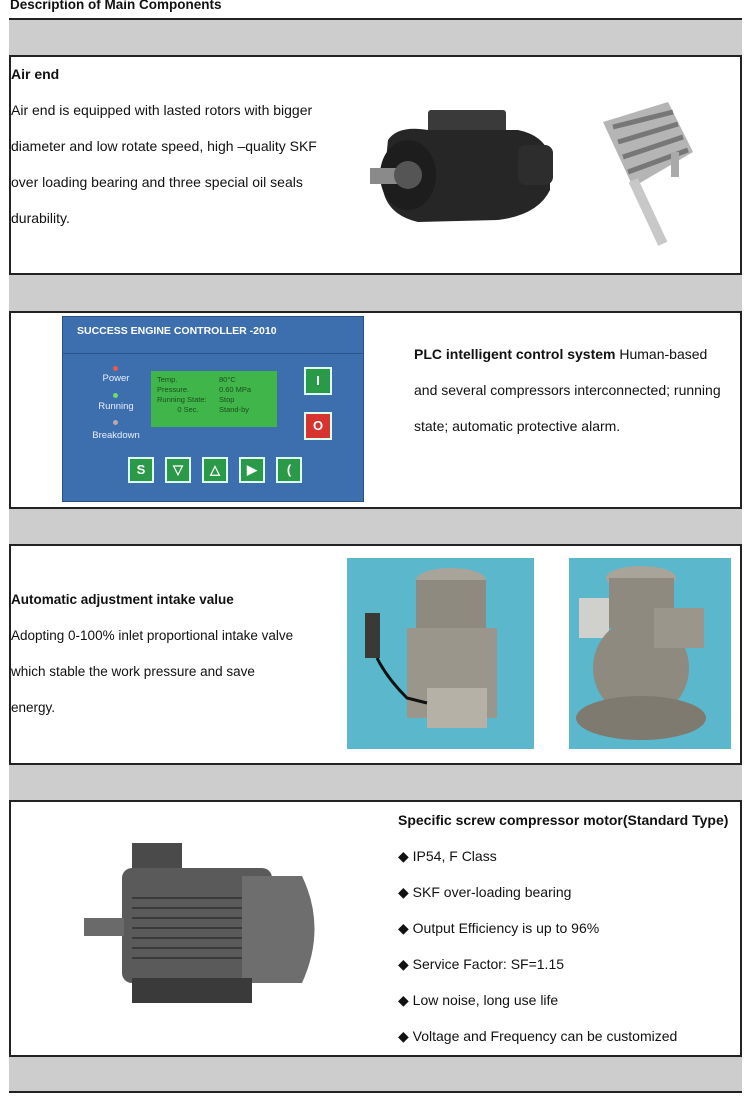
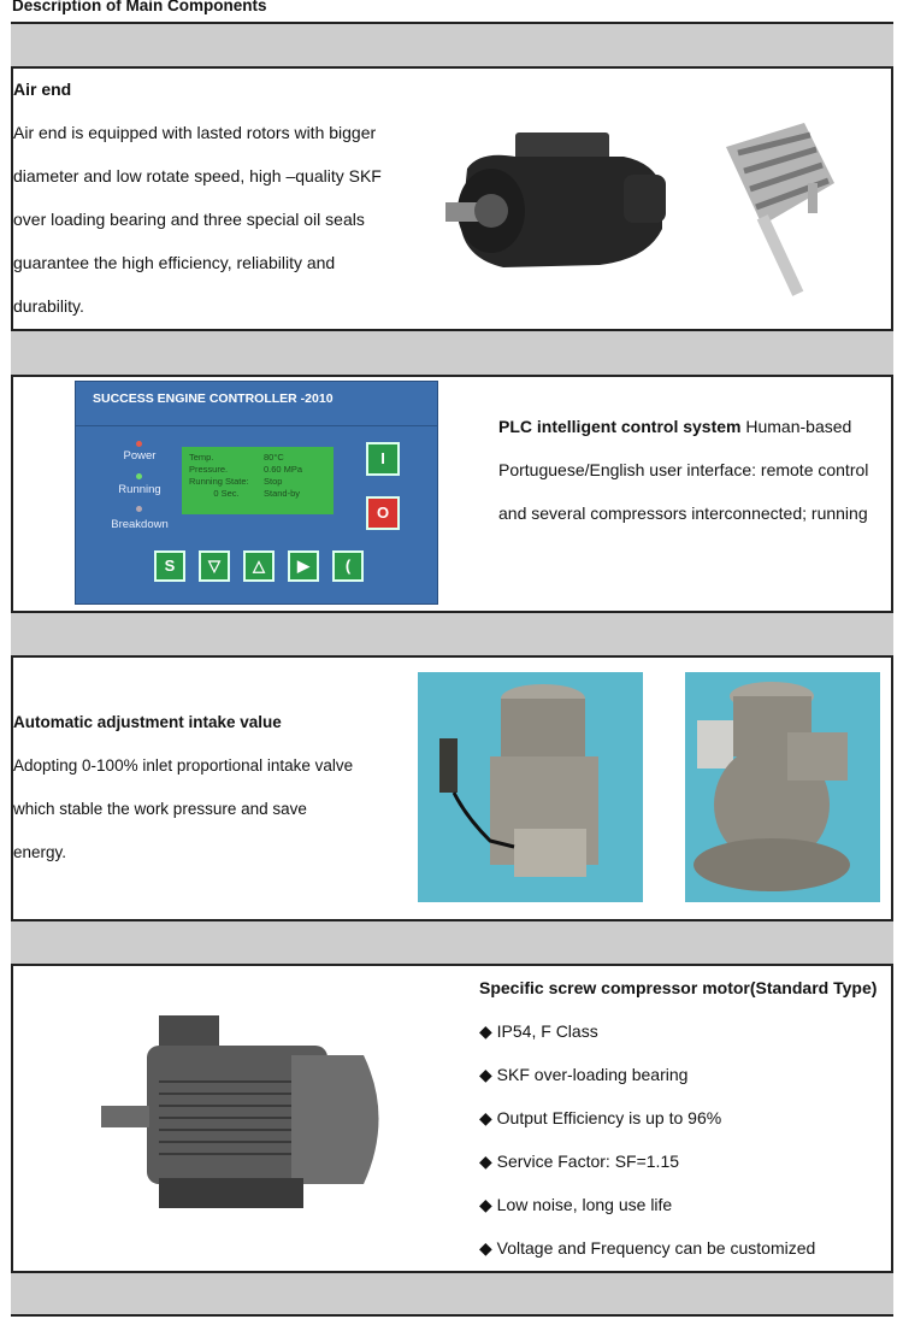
  Description of Main Components
  Air end
  Air end is equipped with lasted rotors with bigger
  diameter and low rotate speed, high –quality SKF
  over loading bearing and three special oil seals
+ guarantee the high efficiency, reliability and
  durability.
  SUCCESS ENGINE CONTROLLER -2010
  Power
  Running
  Breakdown
  Temp.
  80°C
  Pressure.
  0.60 MPa
  Running State:
  Stop
  0 Sec.
  Stand-by
  I
  O
  S
  ▽
  △
  ▶
  (
  PLC intelligent control system Human-based
+ Portuguese/English user interface: remote control
  and several compressors interconnected; running
- state; automatic protective alarm.
  Automatic adjustment intake value
  Adopting 0-100% inlet proportional intake valve
  which stable the work pressure and save
  energy.
  Specific screw compressor motor(Standard Type)
  ◆ IP54, F Class
  ◆ SKF over-loading bearing
  ◆ Output Efficiency is up to 96%
  ◆ Service Factor: SF=1.15
  ◆ Low noise, long use life
  ◆ Voltage and Frequency can be customized
